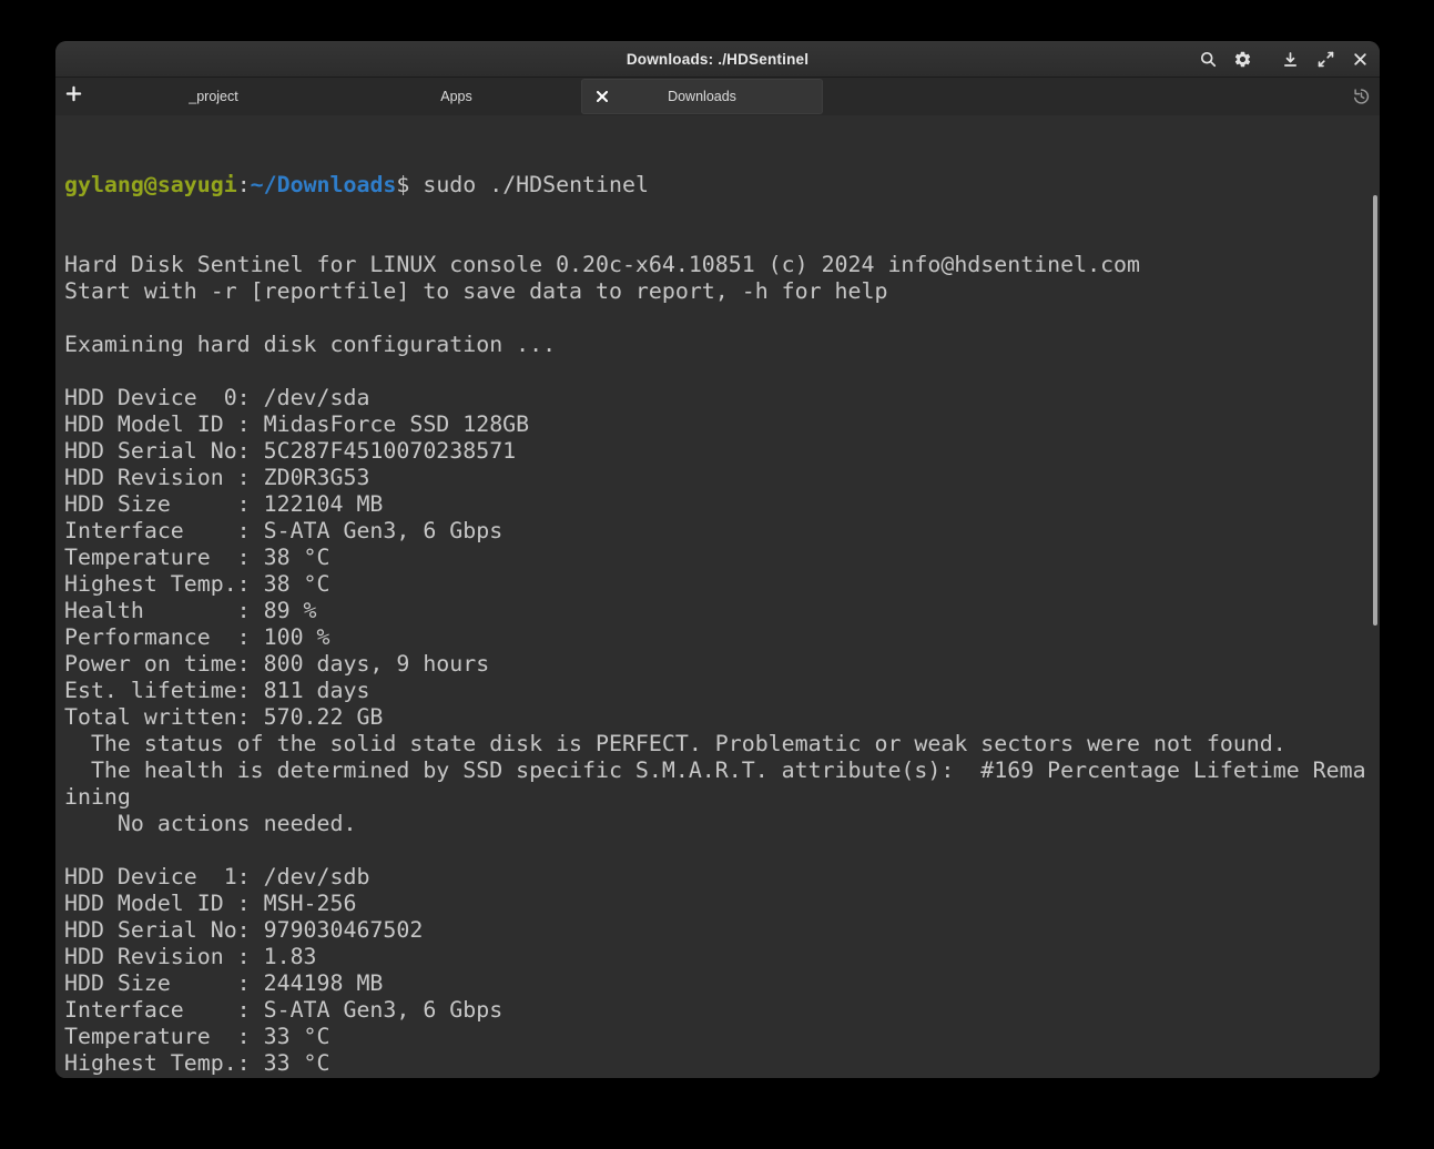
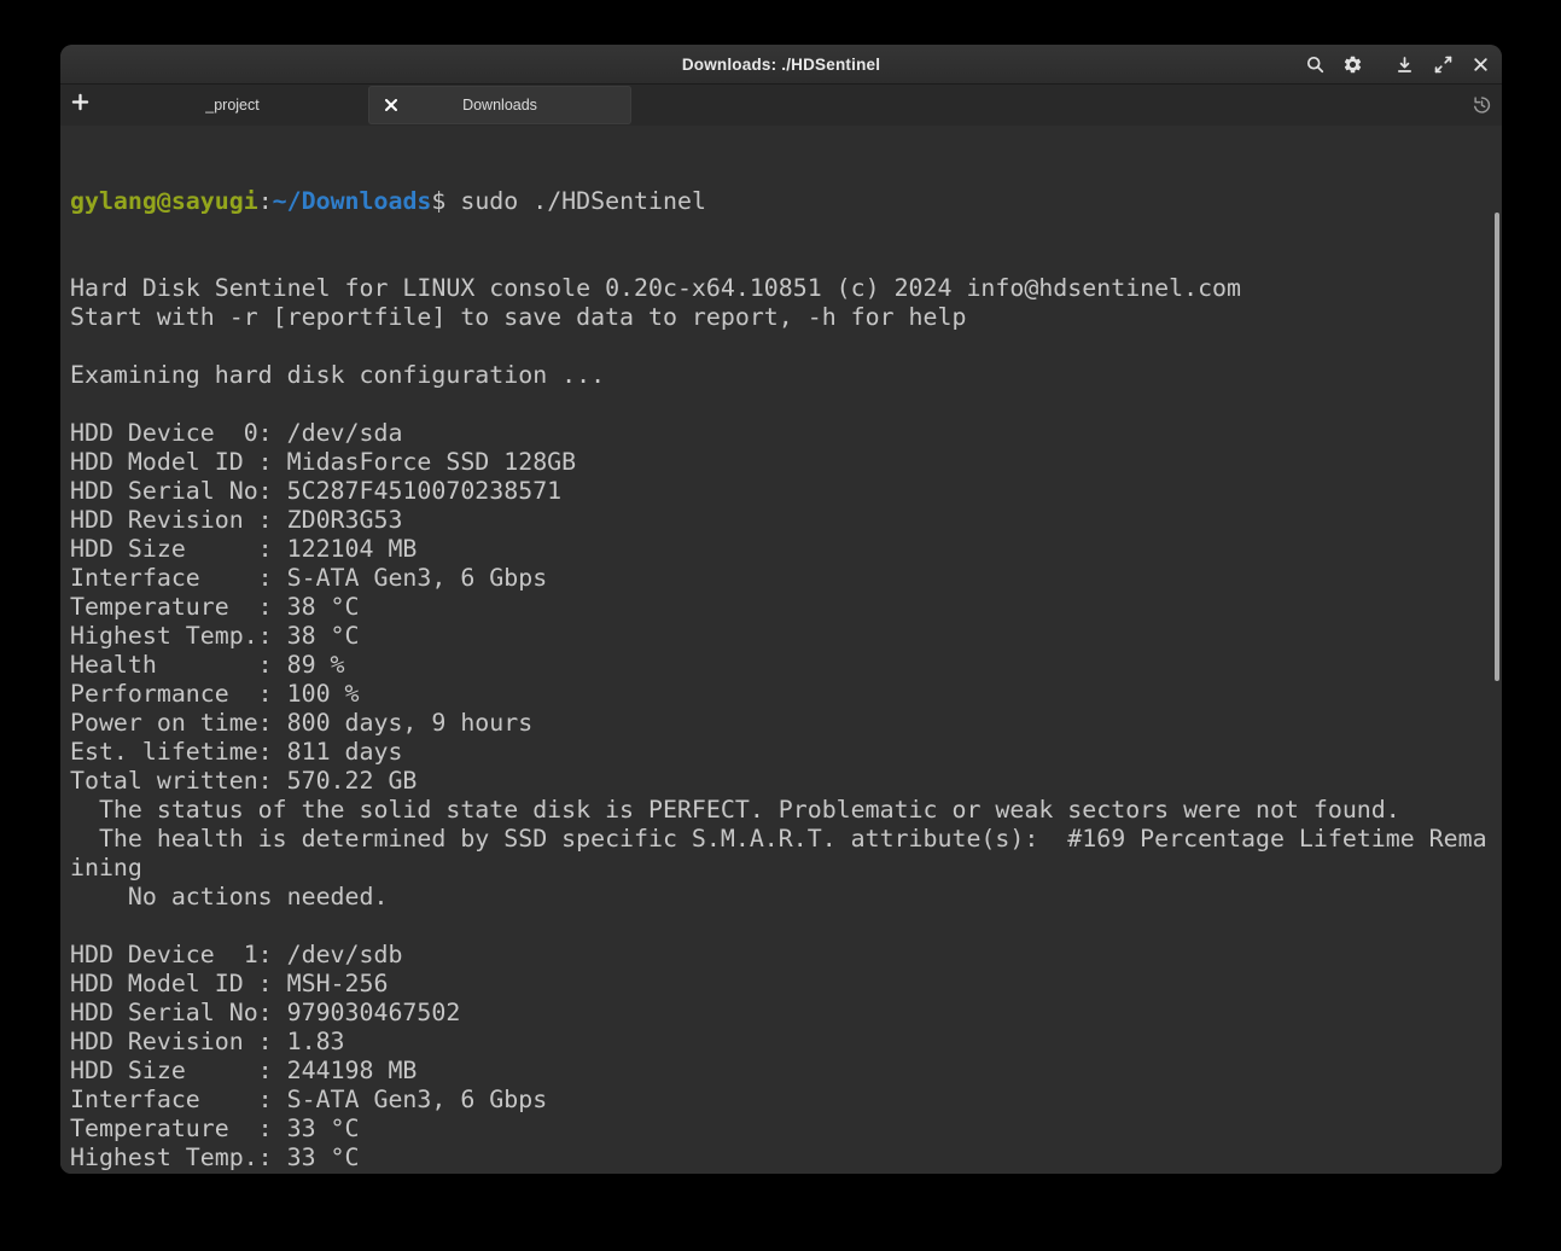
  Downloads: ./HDSentinel
  _project
- Apps
  Downloads
  gylang@sayugi:~/Downloads$ sudo ./HDSentinel
  Hard Disk Sentinel for LINUX console 0.20c-x64.10851 (c) 2024 info@hdsentinel.com
  Start with -r [reportfile] to save data to report, -h for help
  Examining hard disk configuration ...
  HDD Device 0: /dev/sda
  HDD Model ID : MidasForce SSD 128GB
  HDD Serial No: 5C287F4510070238571
  HDD Revision : ZD0R3G53
  HDD Size : 122104 MB
  Interface : S-ATA Gen3, 6 Gbps
  Temperature : 38 °C
  Highest Temp.: 38 °C
  Health : 89 %
  Performance : 100 %
  Power on time: 800 days, 9 hours
  Est. lifetime: 811 days
  Total written: 570.22 GB
  The status of the solid state disk is PERFECT. Problematic or weak sectors were not found.
  The health is determined by SSD specific S.M.A.R.T. attribute(s): #169 Percentage Lifetime Rema
  ining
  No actions needed.
  HDD Device 1: /dev/sdb
  HDD Model ID : MSH-256
  HDD Serial No: 979030467502
  HDD Revision : 1.83
  HDD Size : 244198 MB
  Interface : S-ATA Gen3, 6 Gbps
  Temperature : 33 °C
  Highest Temp.: 33 °C
